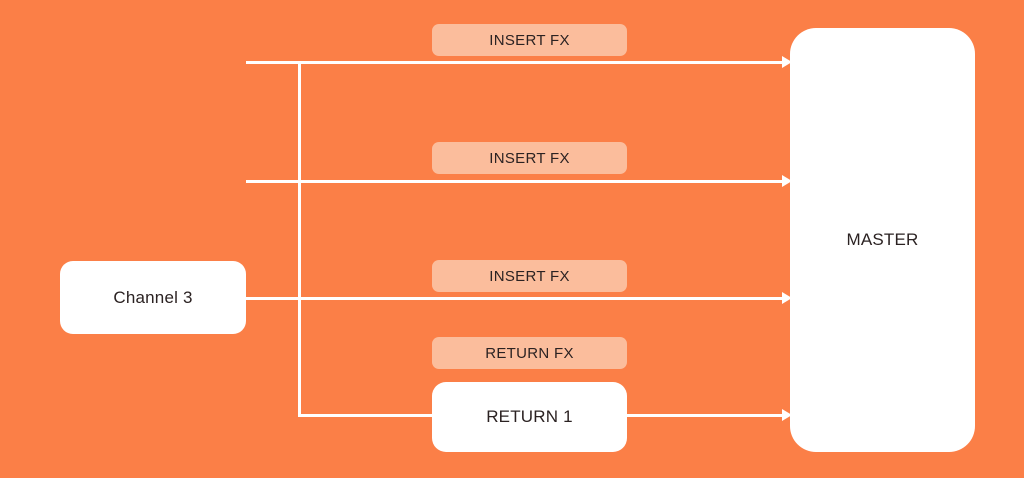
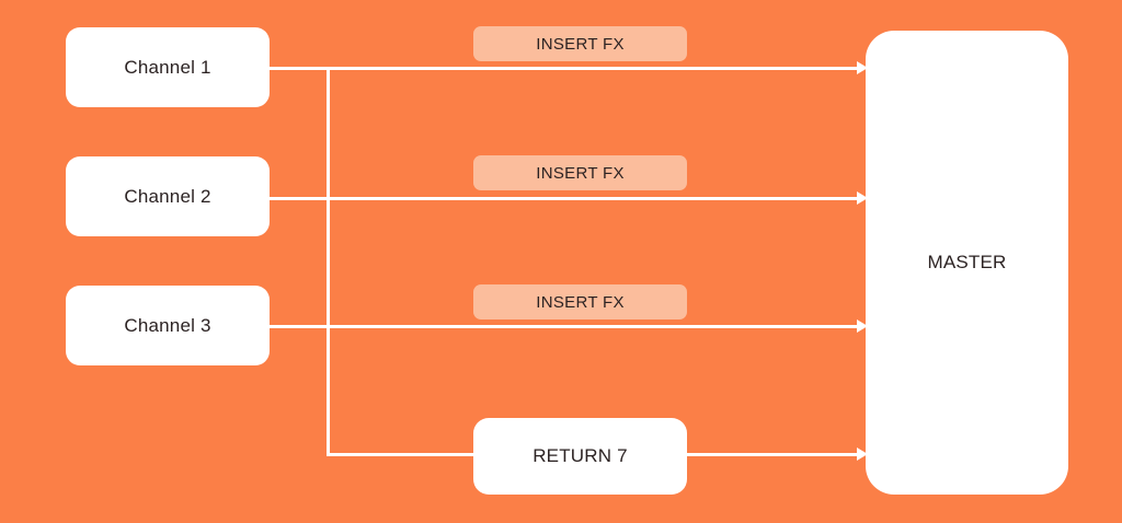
+ Channel 1
+ Channel 2
  Channel 3
  INSERT FX
  INSERT FX
  INSERT FX
- RETURN FX
- RETURN 1
+ RETURN 7
  MASTER
